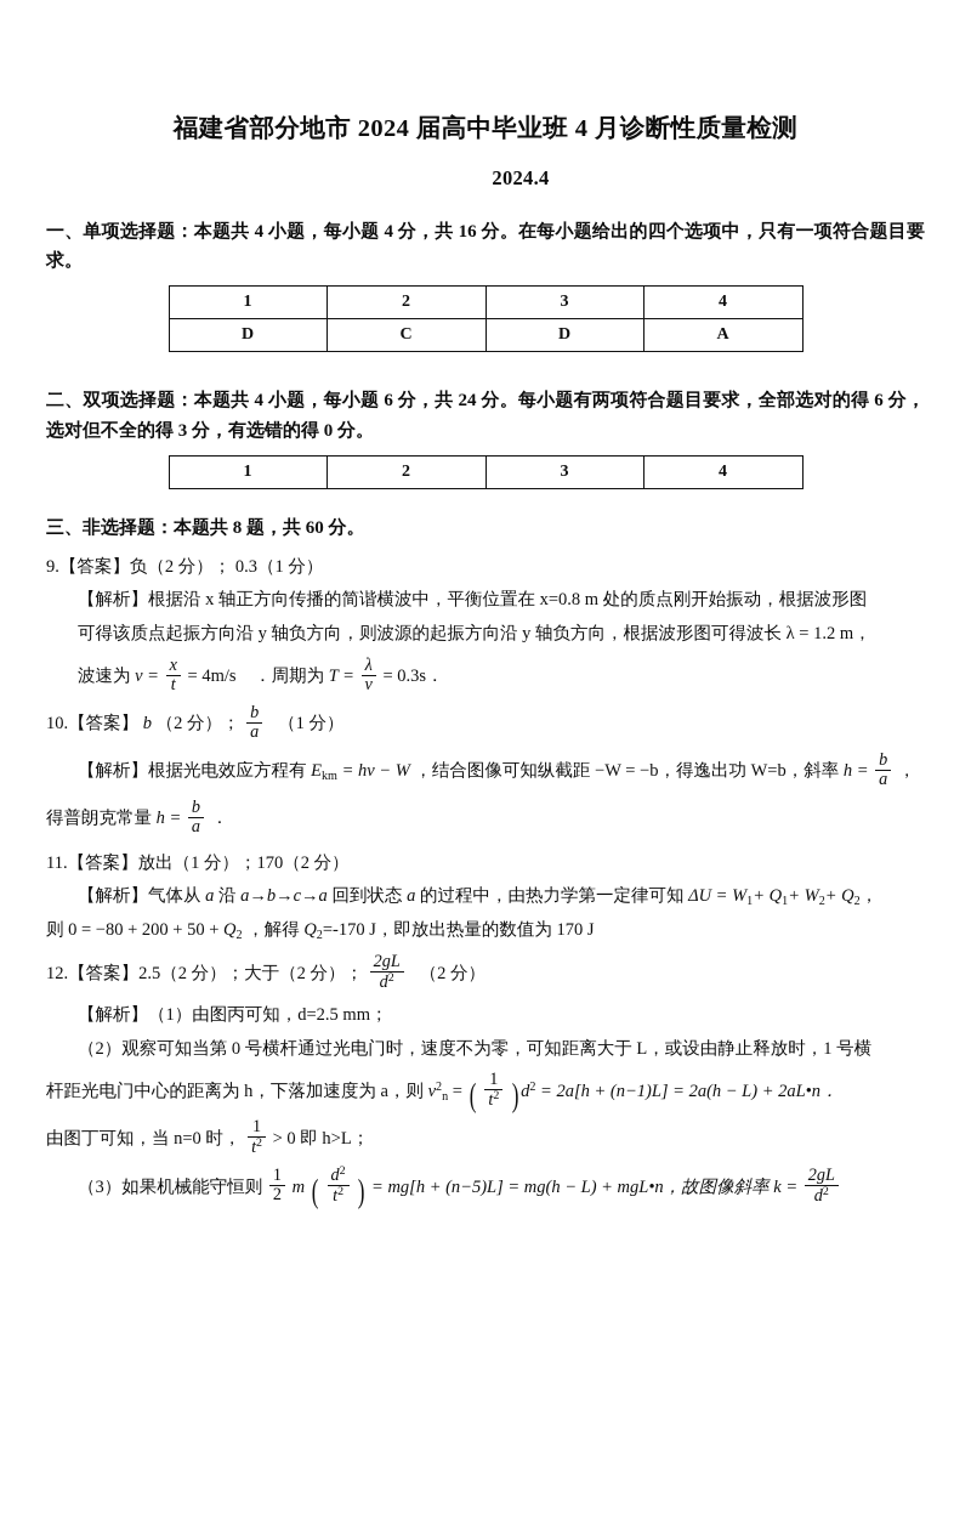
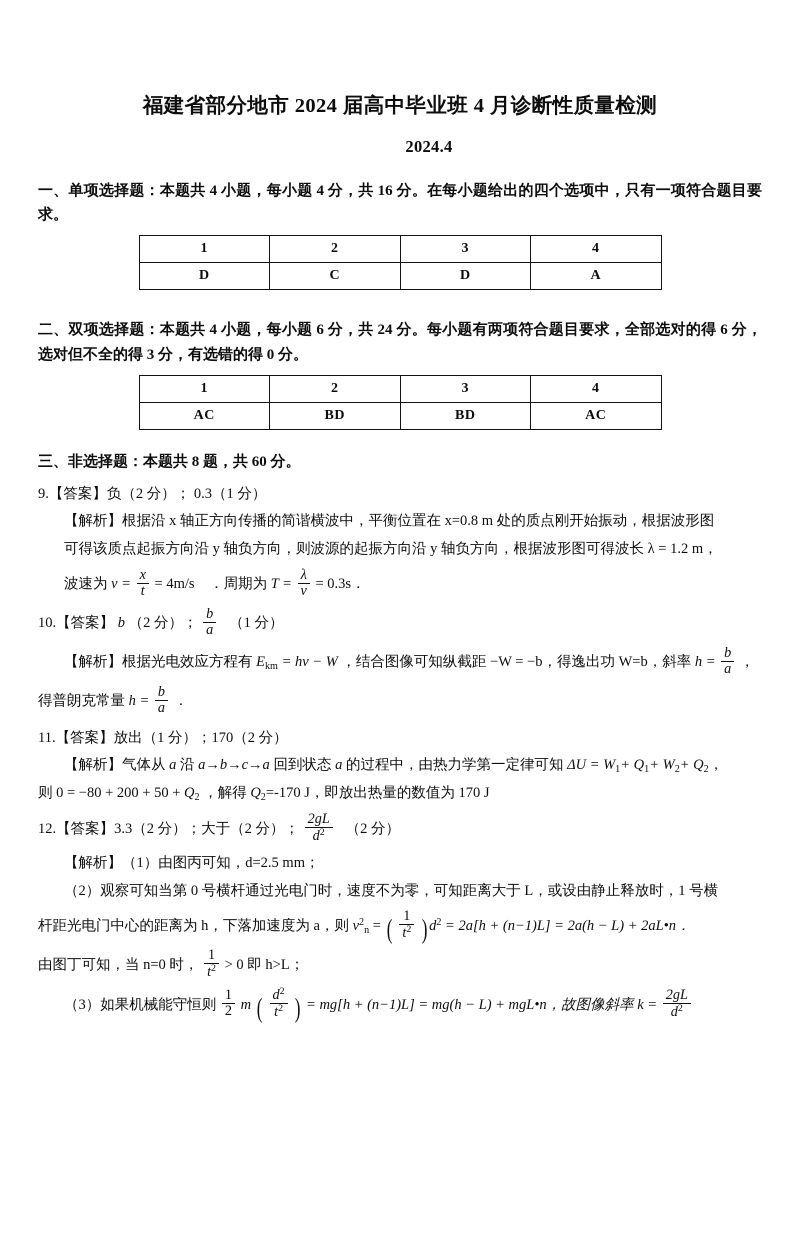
  福建省部分地市 2024 届高中毕业班 4 月诊断性质量检测
  2024.4
  一、单项选择题：本题共 4 小题，每小题 4 分，共 16 分。在每小题给出的四个选项中，只有一项符合题目要求。
  1	2	3	4
  D	C	D	A
  二、双项选择题：本题共 4 小题，每小题 6 分，共 24 分。每小题有两项符合题目要求，全部选对的得 6 分，选对但不全的得 3 分，有选错的得 0 分。
  1	2	3	4
+ AC	BD	BD	AC
  三、非选择题：本题共 8 题，共 60 分。
  9.【答案】负（2 分）； 0.3（1 分）
  【解析】根据沿 x 轴正方向传播的简谐横波中，平衡位置在 x=0.8 m 处的质点刚开始振动，根据波形图
  可得该质点起振方向沿 y 轴负方向，则波源的起振方向沿 y 轴负方向，根据波形图可得波长 λ = 1.2 m，
  波速为 v =
  x
  t
  = 4m/s ．周期为 T =
  λ
  v
  = 0.3s．
  10.【答案】 b （2 分）；
  b
  a
  （1 分）
  【解析】根据光电效应方程有 Ekm = hν − W ，结合图像可知纵截距 −W = −b，得逸出功 W=b，斜率 h =
  b
  a
  ，
  得普朗克常量 h =
  b
  a
  ．
  11.【答案】放出（1 分）；170（2 分）
  【解析】气体从 a 沿 a→b→c→a 回到状态 a 的过程中，由热力学第一定律可知 ΔU = W1+ Q1+ W2+ Q2，
  则 0 = −80 + 200 + 50 + Q2 ，解得 Q2=-170 J，即放出热量的数值为 170 J
- 12.【答案】2.5（2 分）；大于（2 分）；
+ 12.【答案】3.3（2 分）；大于（2 分）；
  2gL
  d2
  （2 分）
  【解析】（1）由图丙可知，d=2.5 mm；
  （2）观察可知当第 0 号横杆通过光电门时，速度不为零，可知距离大于 L，或设由静止释放时，1 号横
  杆距光电门中心的距离为 h，下落加速度为 a，则 v2n = (
  1
  t2
  )d2 = 2a[h + (n−1)L] = 2a(h − L) + 2aL•n．
  由图丁可知，当 n=0 时，
  1
  t2
  > 0 即 h>L；
  （3）如果机械能守恒则
  1
  2
  m (
  d2
  t2
- ) = mg[h + (n−5)L] = mg(h − L) + mgL•n，故图像斜率 k =
+ ) = mg[h + (n−1)L] = mg(h − L) + mgL•n，故图像斜率 k =
  2gL
  d2
